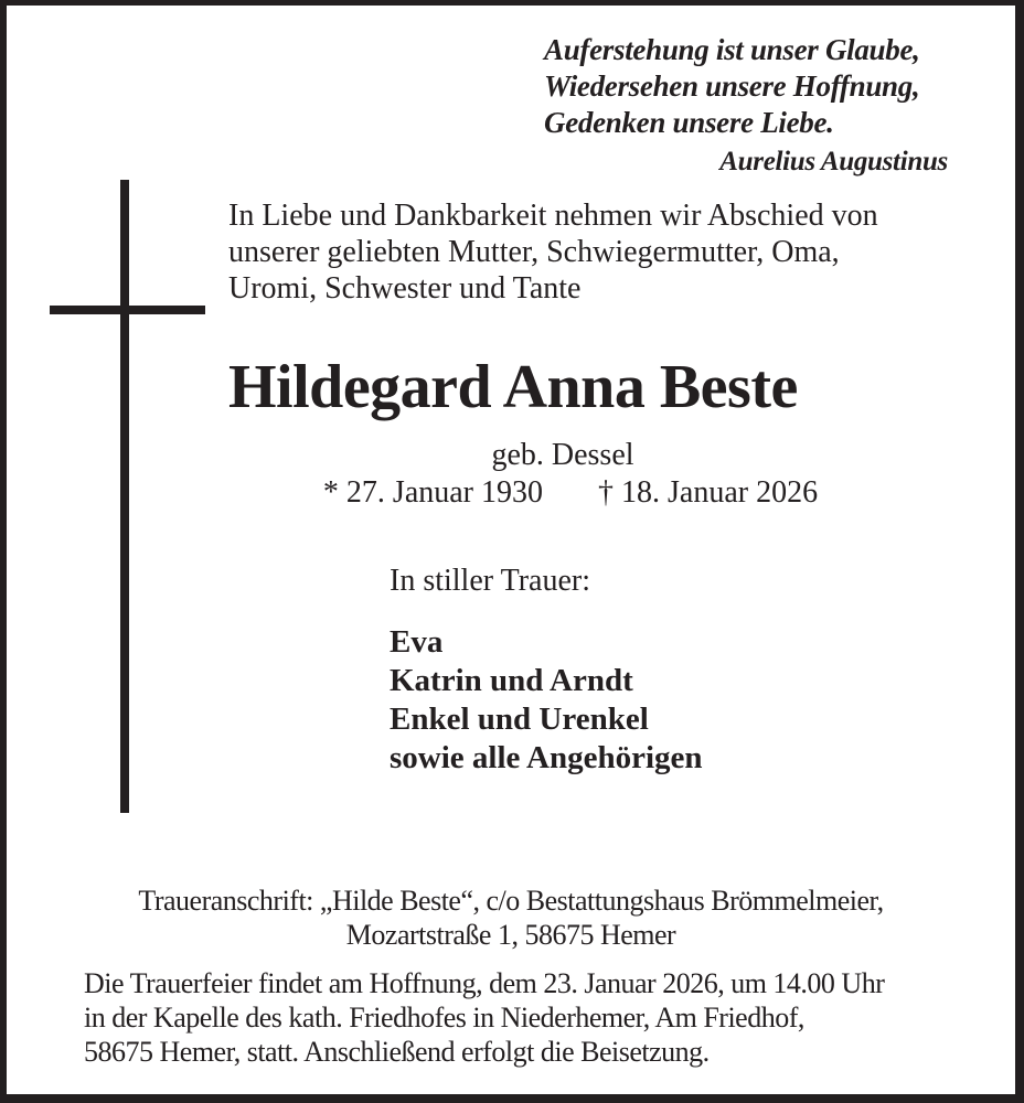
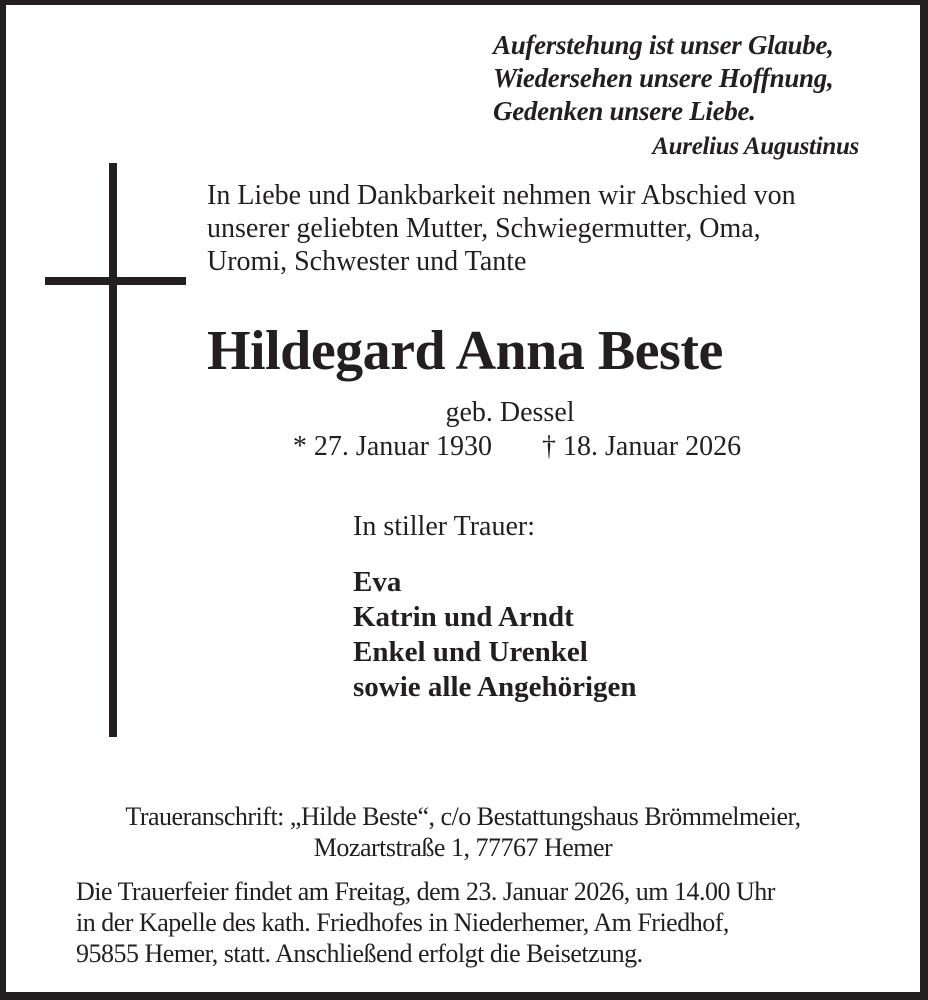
  Auferstehung ist unser Glaube,
  Wiedersehen unsere Hoffnung,
  Gedenken unsere Liebe.
  Aurelius Augustinus
  In Liebe und Dankbarkeit nehmen wir Abschied von
  unserer geliebten Mutter, Schwiegermutter, Oma,
  Uromi, Schwester und Tante
  Hildegard Anna Beste
  geb. Dessel
  * 27. Januar 1930 † 18. Januar 2026
  In stiller Trauer:
  Eva
  Katrin und Arndt
  Enkel und Urenkel
  sowie alle Angehörigen
  Traueranschrift: „Hilde Beste“, c/o Bestattungshaus Brömmelmeier,
- Mozartstraße 1, 58675 Hemer
+ Mozartstraße 1, 77767 Hemer
- Die Trauerfeier findet am Hoffnung, dem 23. Januar 2026, um 14.00 Uhr
+ Die Trauerfeier findet am Freitag, dem 23. Januar 2026, um 14.00 Uhr
  in der Kapelle des kath. Friedhofes in Niederhemer, Am Friedhof,
- 58675 Hemer, statt. Anschließend erfolgt die Beisetzung.
+ 95855 Hemer, statt. Anschließend erfolgt die Beisetzung.
